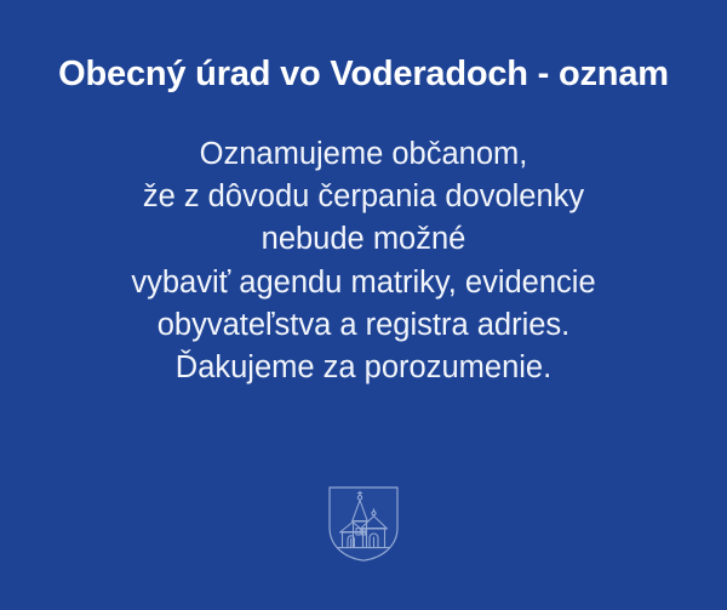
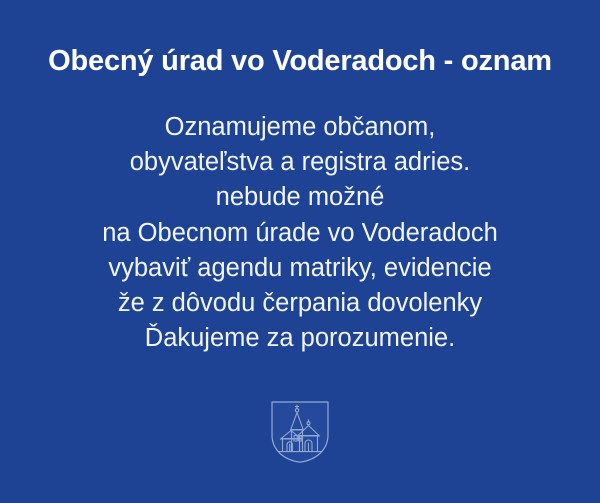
  Obecný úrad vo Voderadoch - oznam
  Oznamujeme občanom,
- že z dôvodu čerpania dovolenky
+ obyvateľstva a registra adries.
  nebude možné
+ na Obecnom úrade vo Voderadoch
  vybaviť agendu matriky, evidencie
- obyvateľstva a registra adries.
+ že z dôvodu čerpania dovolenky
  Ďakujeme za porozumenie.
